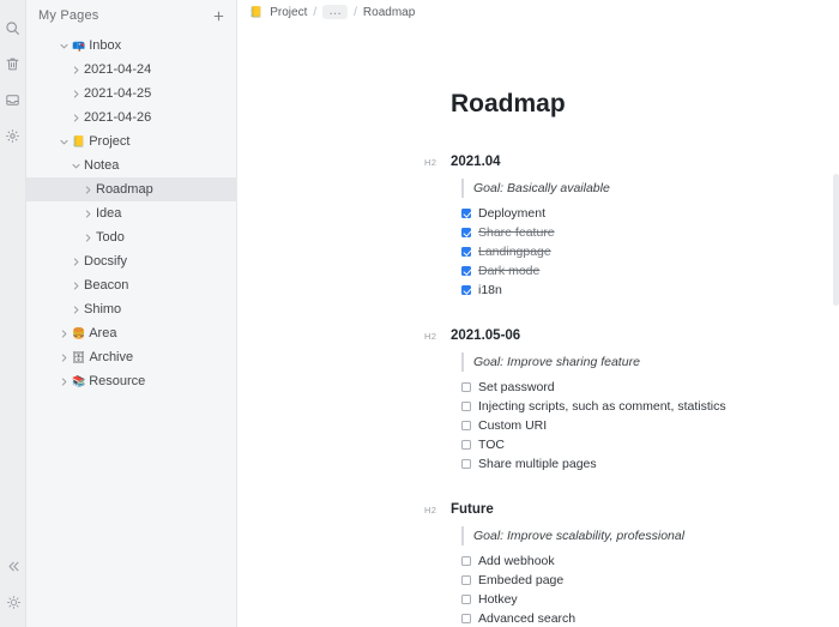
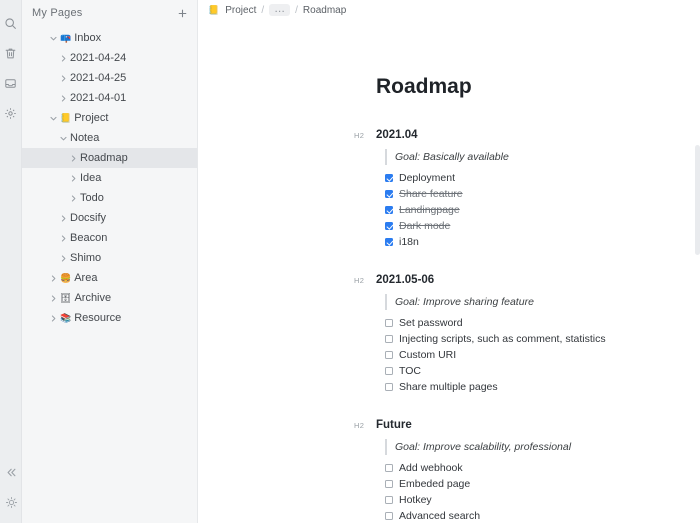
  My Pages
  📪
  Inbox
  2021-04-24
  2021-04-25
- 2021-04-26
+ 2021-04-01
  📒
  Project
  Notea
  Roadmap
  Idea
  Todo
  Docsify
  Beacon
  Shimo
  🍔
  Area
  🗄
  Archive
  📚
  Resource
  📒
  Project
  /
  …
  /
  Roadmap
  Roadmap
  H2
  2021.04
  Goal: Basically available
  Deployment
  Share feature
  Landingpage
  Dark mode
  i18n
  H2
  2021.05-06
  Goal: Improve sharing feature
  Set password
  Injecting scripts, such as comment, statistics
  Custom URI
  TOC
  Share multiple pages
  H2
  Future
  Goal: Improve scalability, professional
  Add webhook
  Embeded page
  Hotkey
  Advanced search
